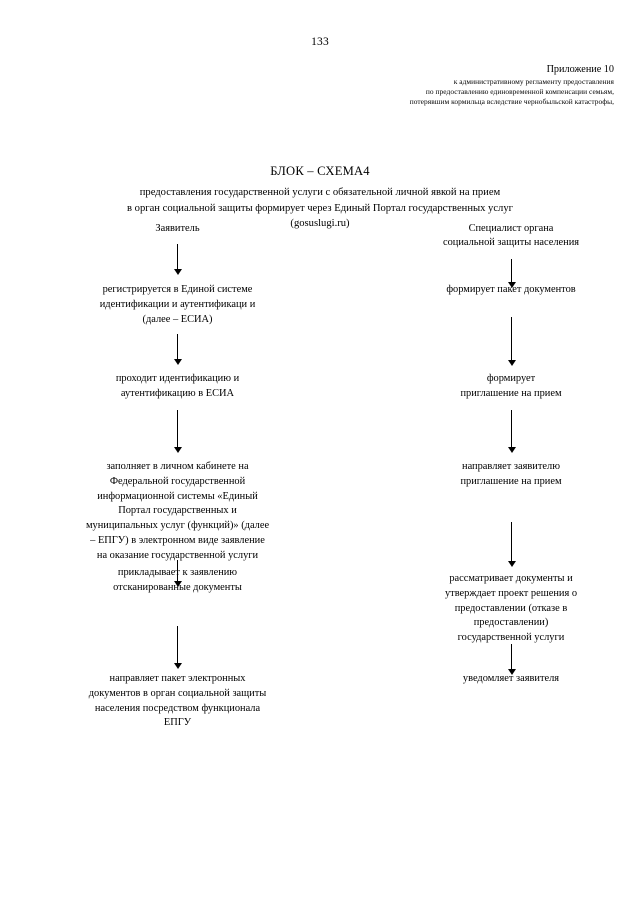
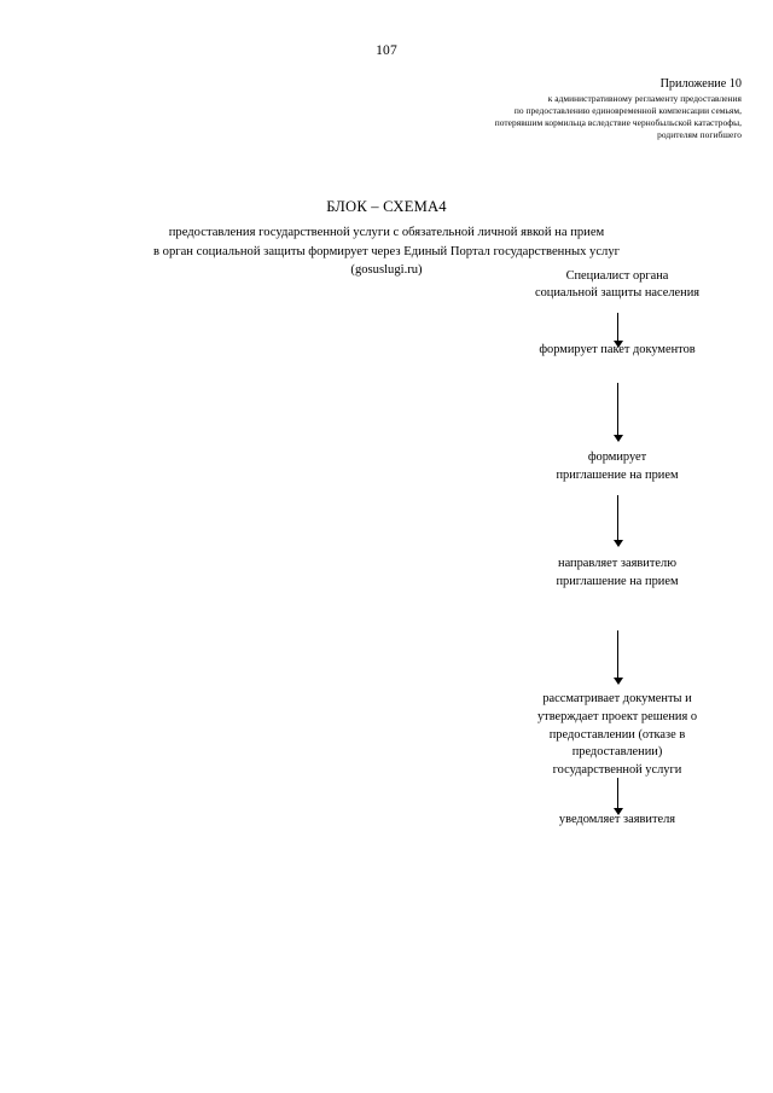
- 133
+ 107
  Приложение 10
  к административному регламенту предоставления
  по предоставлению единовременной компенсации семьям,
  потерявшим кормильца вследствие чернобыльской катастрофы,
+ родителям погибшего
  БЛОК – СХЕМА4
  предоставления государственной услуги с обязательной личной явкой на прием
  в орган социальной защиты формирует через Единый Портал государственных услуг
  (gosuslugi.ru)
- Заявитель
- регистрируется в Единой системе
- идентификации и аутентификаци и
- (далее – ЕСИА)
- проходит идентификацию и
- аутентификацию в ЕСИА
- заполняет в личном кабинете на
- Федеральной государственной
- информационной системы «Единый
- Портал государственных и
- муниципальных услуг (функций)» (далее
- – ЕПГУ) в электронном виде заявление
- на оказание государственной услуги
- прикладывает к заявлению
- отсканированные документы
- направляет пакет электронных
- документов в орган социальной защиты
- населения посредством функционала
- ЕПГУ
  Специалист органа
  социальной защиты населения
  формирует пакет документов
  формирует
  приглашение на прием
  направляет заявителю
  приглашение на прием
  рассматривает документы и
  утверждает проект решения о
  предоставлении (отказе в
  предоставлении)
  государственной услуги
  уведомляет заявителя
